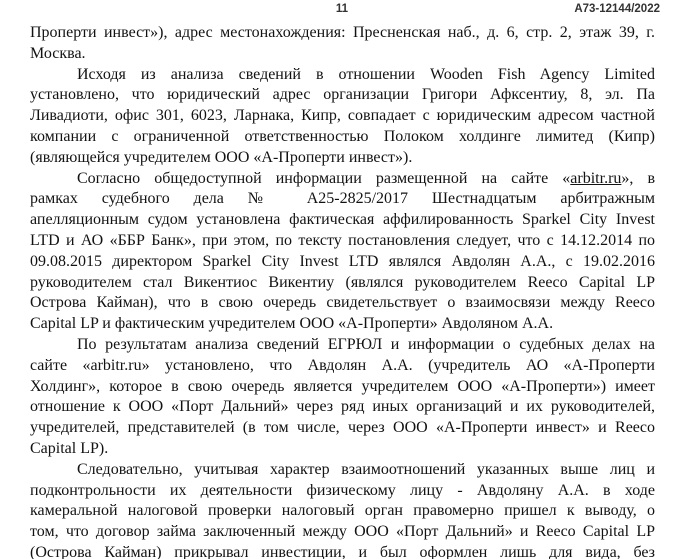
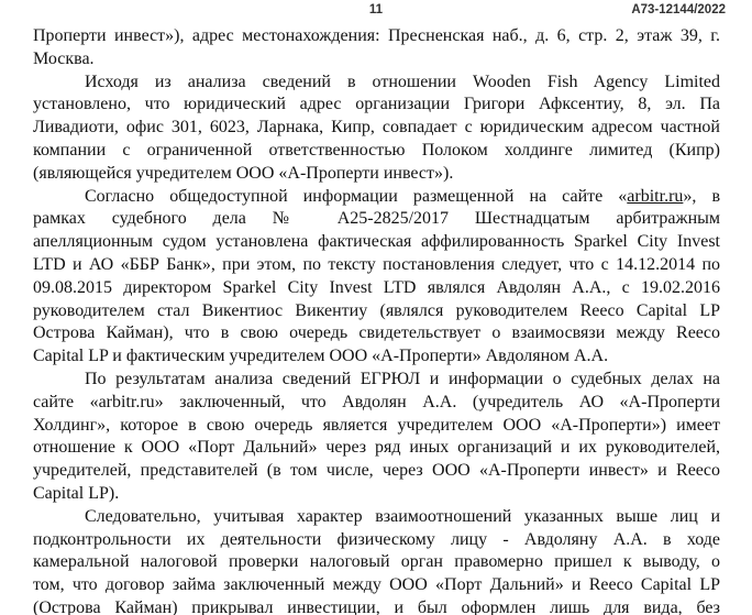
  11
  А73-12144/2022
  Проперти инвест»), адрес местонахождения: Пресненская наб., д. 6, стр. 2, этаж 39, г.
  Москва.
  Исходя из анализа сведений в отношении Wooden Fish Agency Limited
  установлено, что юридический адрес организации Григори Афксентиу, 8, эл. Па
  Ливадиоти, офис 301, 6023, Ларнака, Кипр, совпадает с юридическим адресом частной
  компании с ограниченной ответственностью Полоком холдинге лимитед (Кипр)
  (являющейся учредителем ООО «А-Проперти инвест»).
  Согласно общедоступной информации размещенной на сайте «arbitr.ru», в
  рамках судебного дела № А25-2825/2017 Шестнадцатым арбитражным
  апелляционным судом установлена фактическая аффилированность Sparkel City Invest
  LTD и АО «ББР Банк», при этом, по тексту постановления следует, что с 14.12.2014 по
  09.08.2015 директором Sparkel City Invest LTD являлся Авдолян А.А., с 19.02.2016
  руководителем стал Викентиос Викентиу (являлся руководителем Reeco Capital LP
  Острова Кайман), что в свою очередь свидетельствует о взаимосвязи между Reeco
  Capital LP и фактическим учредителем ООО «А-Проперти» Авдоляном А.А.
  По результатам анализа сведений ЕГРЮЛ и информации о судебных делах на
- сайте «arbitr.ru» установлено, что Авдолян А.А. (учредитель АО «А-Проперти
+ сайте «arbitr.ru» заключенный, что Авдолян А.А. (учредитель АО «А-Проперти
  Холдинг», которое в свою очередь является учредителем ООО «А-Проперти») имеет
  отношение к ООО «Порт Дальний» через ряд иных организаций и их руководителей,
  учредителей, представителей (в том числе, через ООО «А-Проперти инвест» и Reeco
  Capital LP).
  Следовательно, учитывая характер взаимоотношений указанных выше лиц и
  подконтрольности их деятельности физическому лицу - Авдоляну А.А. в ходе
  камеральной налоговой проверки налоговый орган правомерно пришел к выводу, о
  том, что договор займа заключенный между ООО «Порт Дальний» и Reeco Capital LP
  (Острова Кайман) прикрывал инвестиции, и был оформлен лишь для вида, без
